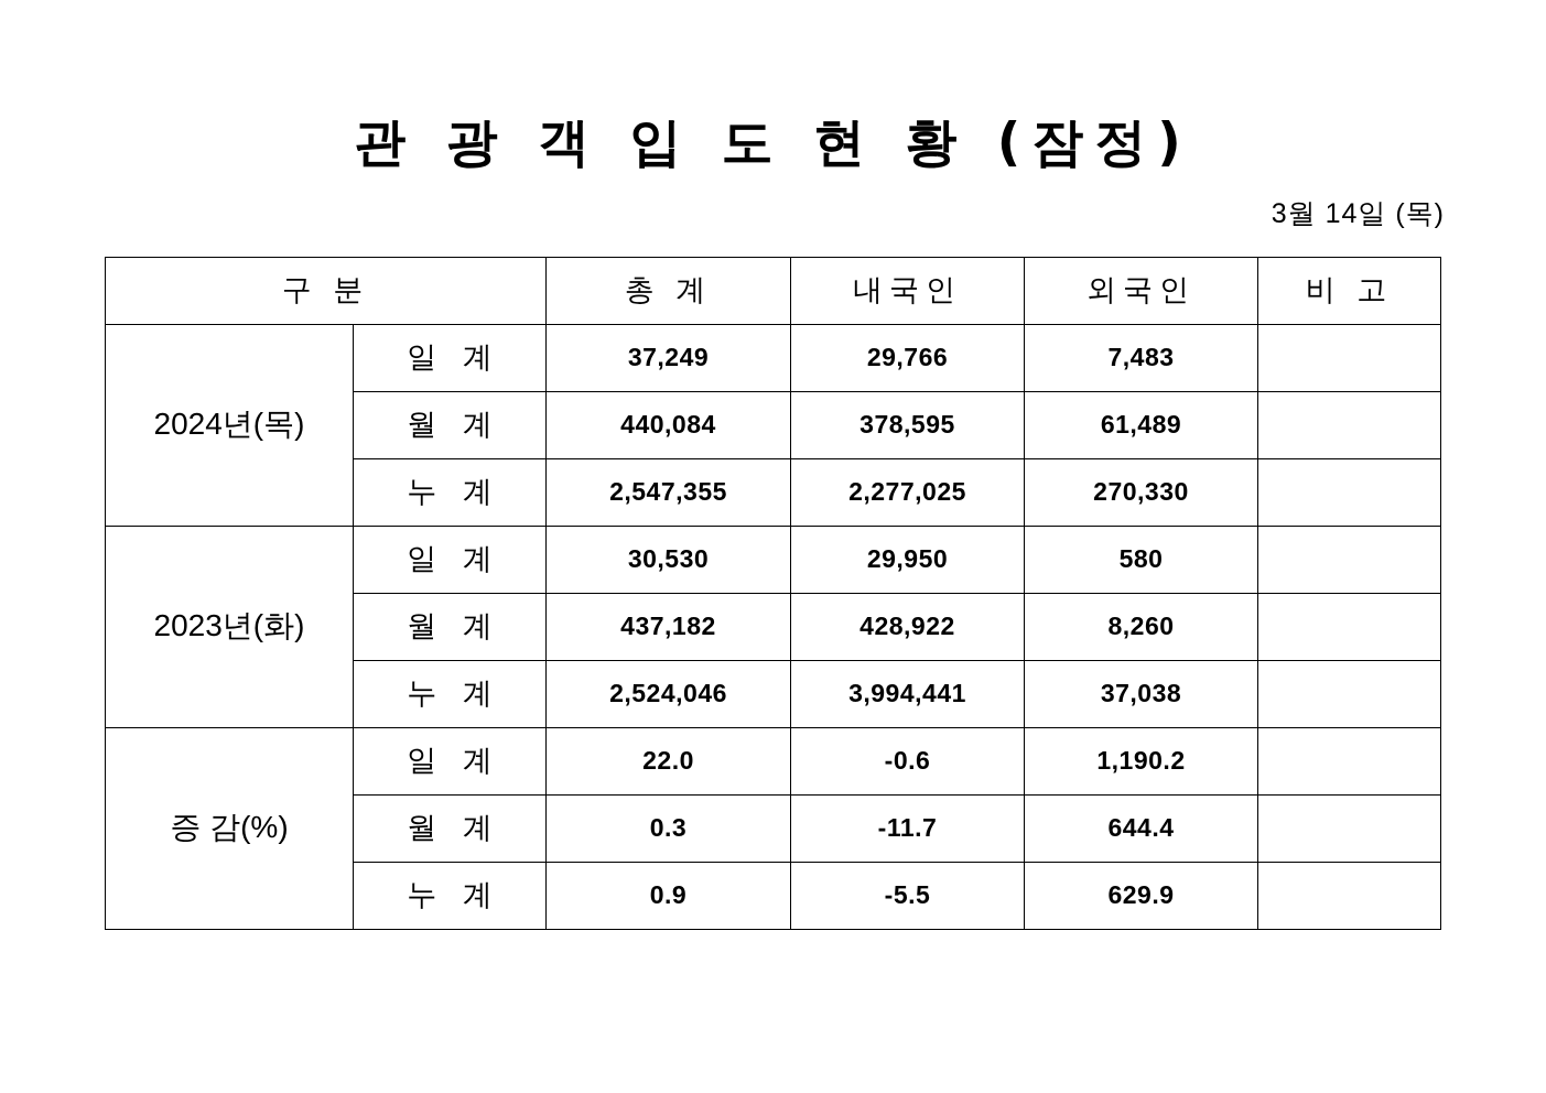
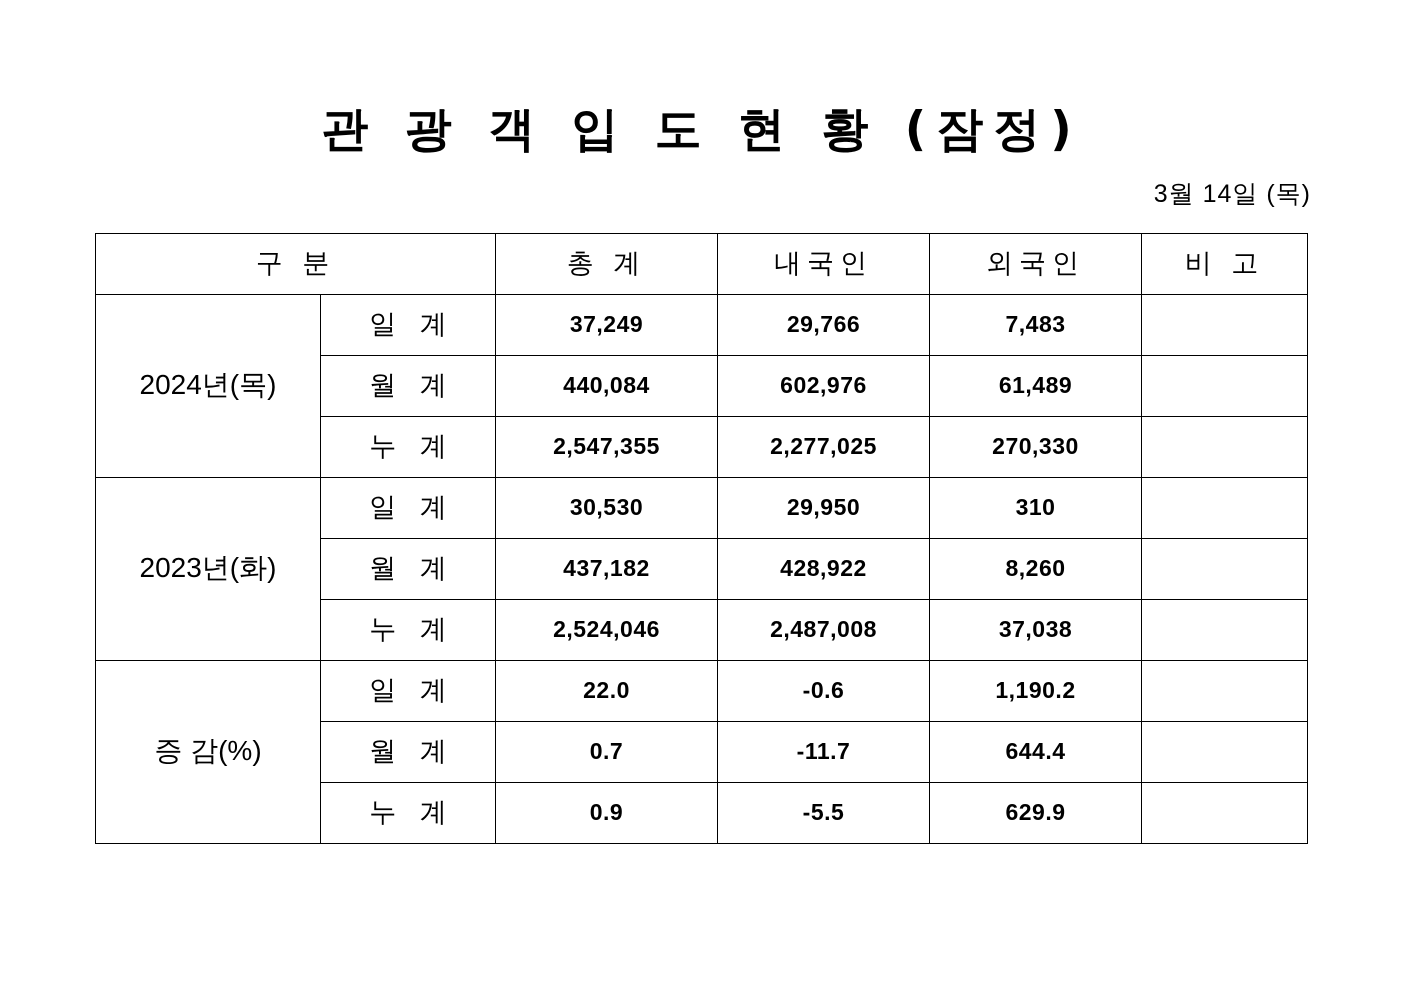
  관 광 객 입 도 현 황 (잠정)
  3월 14일 (목)
  구 분	총 계	내국인	외국인	비 고
  2024년(목)	일 계	37,249	29,766	7,483
- 월 계	440,084	378,595	61,489
+ 월 계	440,084	602,976	61,489
  누 계	2,547,355	2,277,025	270,330
- 2023년(화)	일 계	30,530	29,950	580
+ 2023년(화)	일 계	30,530	29,950	310
  월 계	437,182	428,922	8,260
- 누 계	2,524,046	3,994,441	37,038
+ 누 계	2,524,046	2,487,008	37,038
  증 감(%)	일 계	22.0	-0.6	1,190.2
- 월 계	0.3	-11.7	644.4
+ 월 계	0.7	-11.7	644.4
  누 계	0.9	-5.5	629.9
